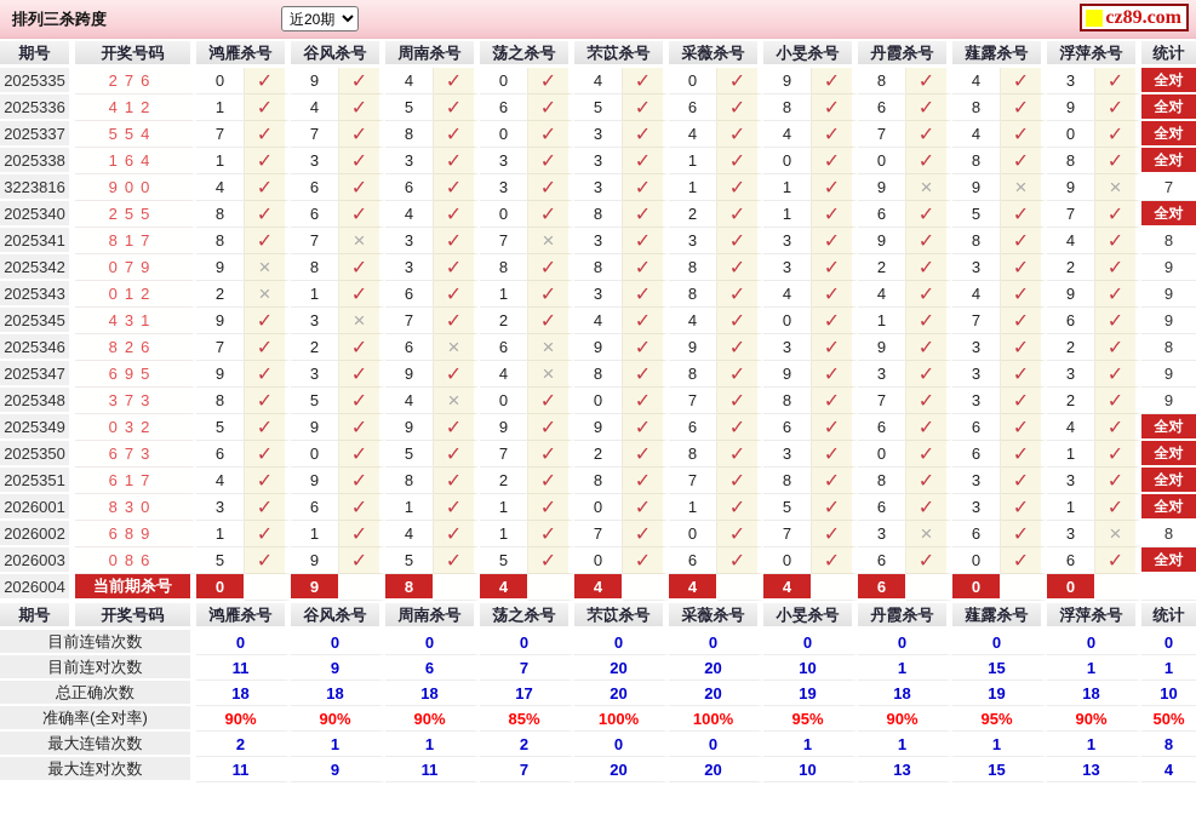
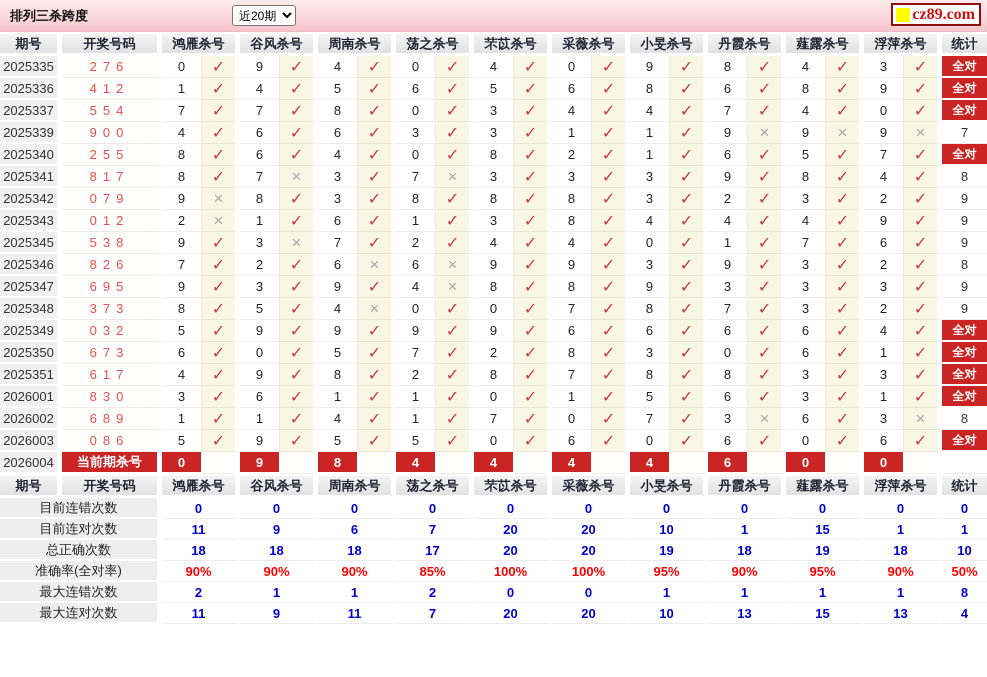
  排列三杀跨度
  近20期
  cz89.com
  期号	开奖号码	鸿雁杀号	谷风杀号	周南杀号	荡之杀号	芣苡杀号	采薇杀号	小旻杀号	丹霞杀号	薤露杀号	浮萍杀号	统计
  2025335	276	0	✓	9	✓	4	✓	0	✓	4	✓	0	✓	9	✓	8	✓	4	✓	3	✓	全对
  2025336	412	1	✓	4	✓	5	✓	6	✓	5	✓	6	✓	8	✓	6	✓	8	✓	9	✓	全对
  2025337	554	7	✓	7	✓	8	✓	0	✓	3	✓	4	✓	4	✓	7	✓	4	✓	0	✓	全对
- 2025338	164	1	✓	3	✓	3	✓	3	✓	3	✓	1	✓	0	✓	0	✓	8	✓	8	✓	全对
- 3223816	900	4	✓	6	✓	6	✓	3	✓	3	✓	1	✓	1	✓	9	×	9	×	9	×	7
+ 2025339	900	4	✓	6	✓	6	✓	3	✓	3	✓	1	✓	1	✓	9	×	9	×	9	×	7
  2025340	255	8	✓	6	✓	4	✓	0	✓	8	✓	2	✓	1	✓	6	✓	5	✓	7	✓	全对
  2025341	817	8	✓	7	×	3	✓	7	×	3	✓	3	✓	3	✓	9	✓	8	✓	4	✓	8
  2025342	079	9	×	8	✓	3	✓	8	✓	8	✓	8	✓	3	✓	2	✓	3	✓	2	✓	9
  2025343	012	2	×	1	✓	6	✓	1	✓	3	✓	8	✓	4	✓	4	✓	4	✓	9	✓	9
- 2025345	431	9	✓	3	×	7	✓	2	✓	4	✓	4	✓	0	✓	1	✓	7	✓	6	✓	9
+ 2025345	538	9	✓	3	×	7	✓	2	✓	4	✓	4	✓	0	✓	1	✓	7	✓	6	✓	9
  2025346	826	7	✓	2	✓	6	×	6	×	9	✓	9	✓	3	✓	9	✓	3	✓	2	✓	8
  2025347	695	9	✓	3	✓	9	✓	4	×	8	✓	8	✓	9	✓	3	✓	3	✓	3	✓	9
  2025348	373	8	✓	5	✓	4	×	0	✓	0	✓	7	✓	8	✓	7	✓	3	✓	2	✓	9
  2025349	032	5	✓	9	✓	9	✓	9	✓	9	✓	6	✓	6	✓	6	✓	6	✓	4	✓	全对
  2025350	673	6	✓	0	✓	5	✓	7	✓	2	✓	8	✓	3	✓	0	✓	6	✓	1	✓	全对
  2025351	617	4	✓	9	✓	8	✓	2	✓	8	✓	7	✓	8	✓	8	✓	3	✓	3	✓	全对
  2026001	830	3	✓	6	✓	1	✓	1	✓	0	✓	1	✓	5	✓	6	✓	3	✓	1	✓	全对
  2026002	689	1	✓	1	✓	4	✓	1	✓	7	✓	0	✓	7	✓	3	×	6	✓	3	×	8
  2026003	086	5	✓	9	✓	5	✓	5	✓	0	✓	6	✓	0	✓	6	✓	0	✓	6	✓	全对
  2026004	当前期杀号	0		9		8		4		4		4		4		6		0		0
  期号	开奖号码	鸿雁杀号	谷风杀号	周南杀号	荡之杀号	芣苡杀号	采薇杀号	小旻杀号	丹霞杀号	薤露杀号	浮萍杀号	统计
  目前连错次数	0	0	0	0	0	0	0	0	0	0	0
  目前连对次数	11	9	6	7	20	20	10	1	15	1	1
  总正确次数	18	18	18	17	20	20	19	18	19	18	10
  准确率(全对率)	90%	90%	90%	85%	100%	100%	95%	90%	95%	90%	50%
  最大连错次数	2	1	1	2	0	0	1	1	1	1	8
  最大连对次数	11	9	11	7	20	20	10	13	15	13	4
